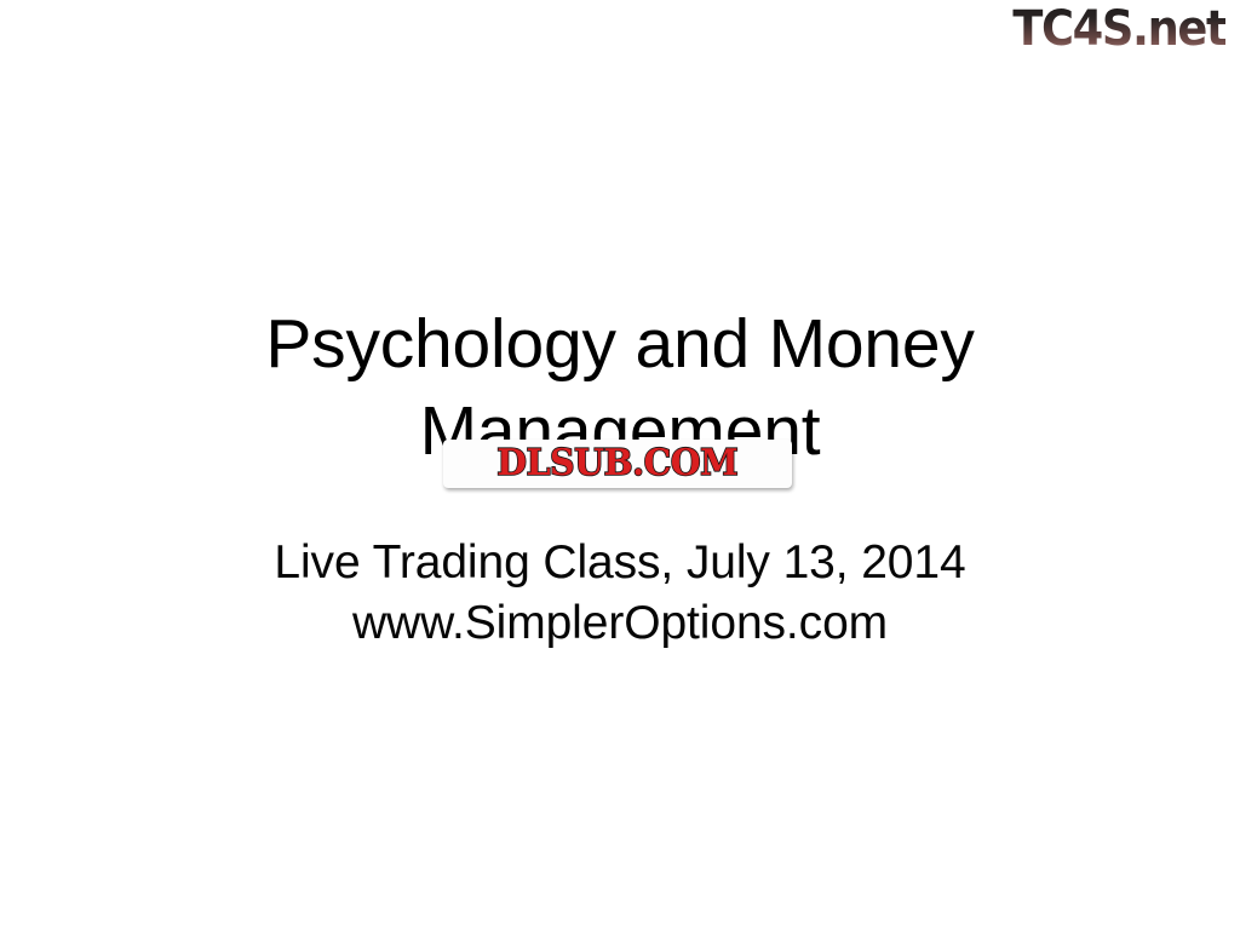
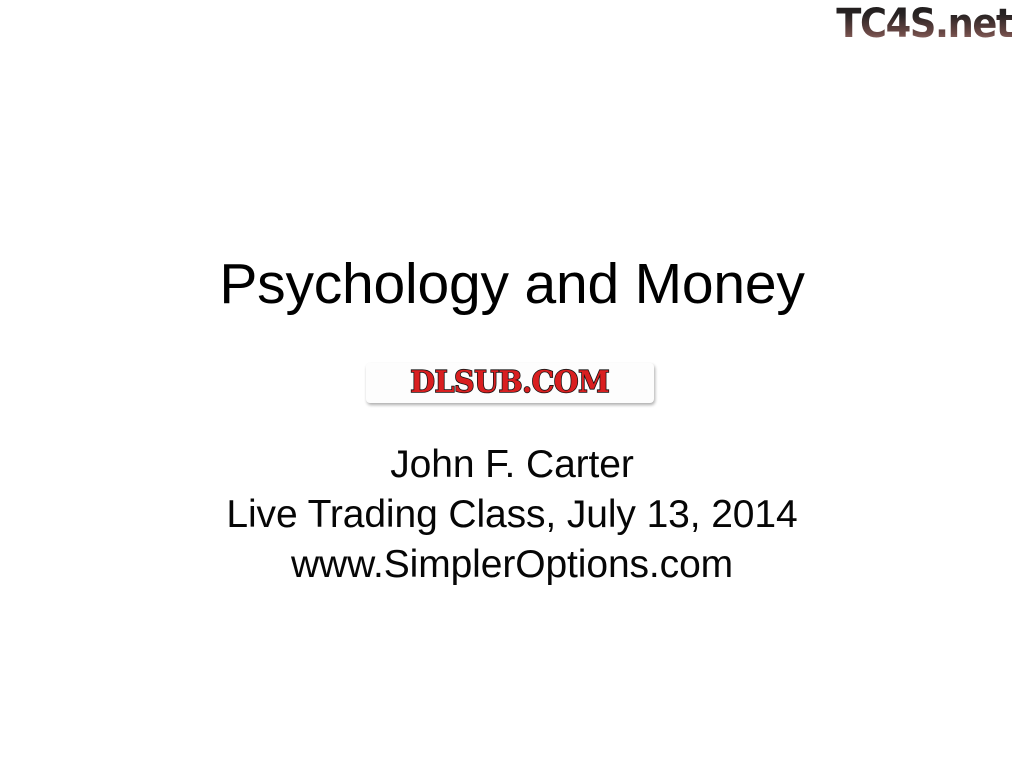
  TC4S.net
  Psychology and Money
- Management
  DLSUB.COM
+ John F. Carter
  Live Trading Class, July 13, 2014
  www.SimplerOptions.com
